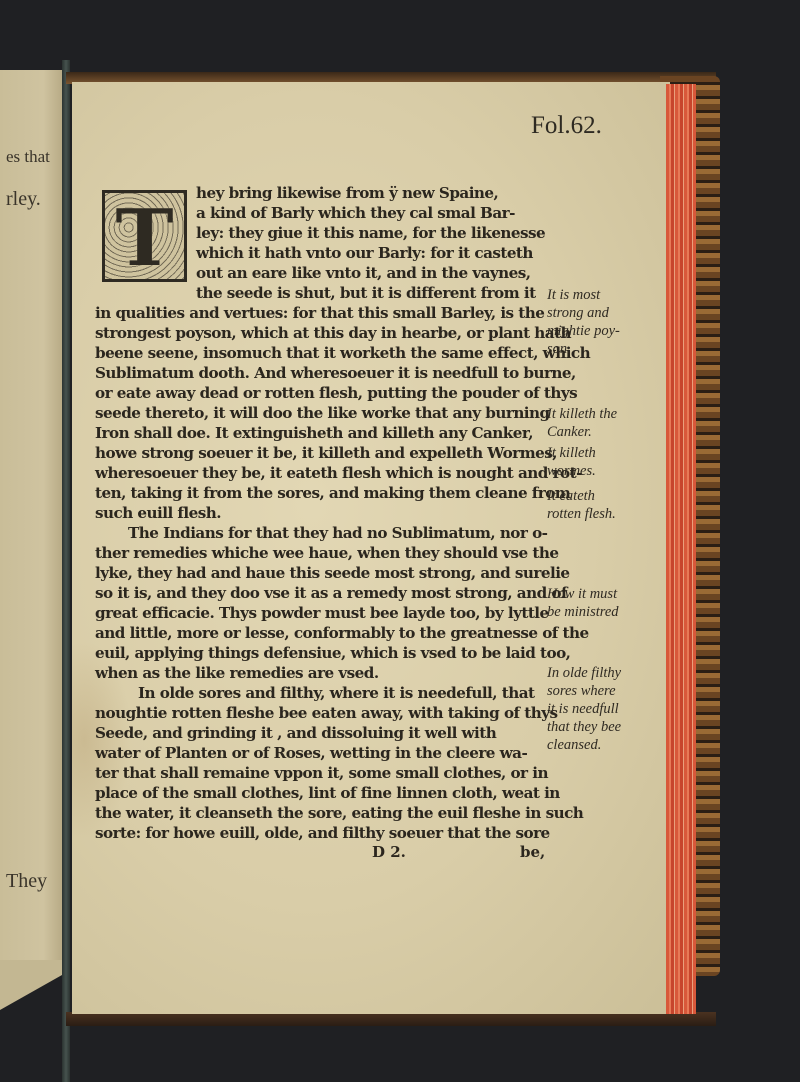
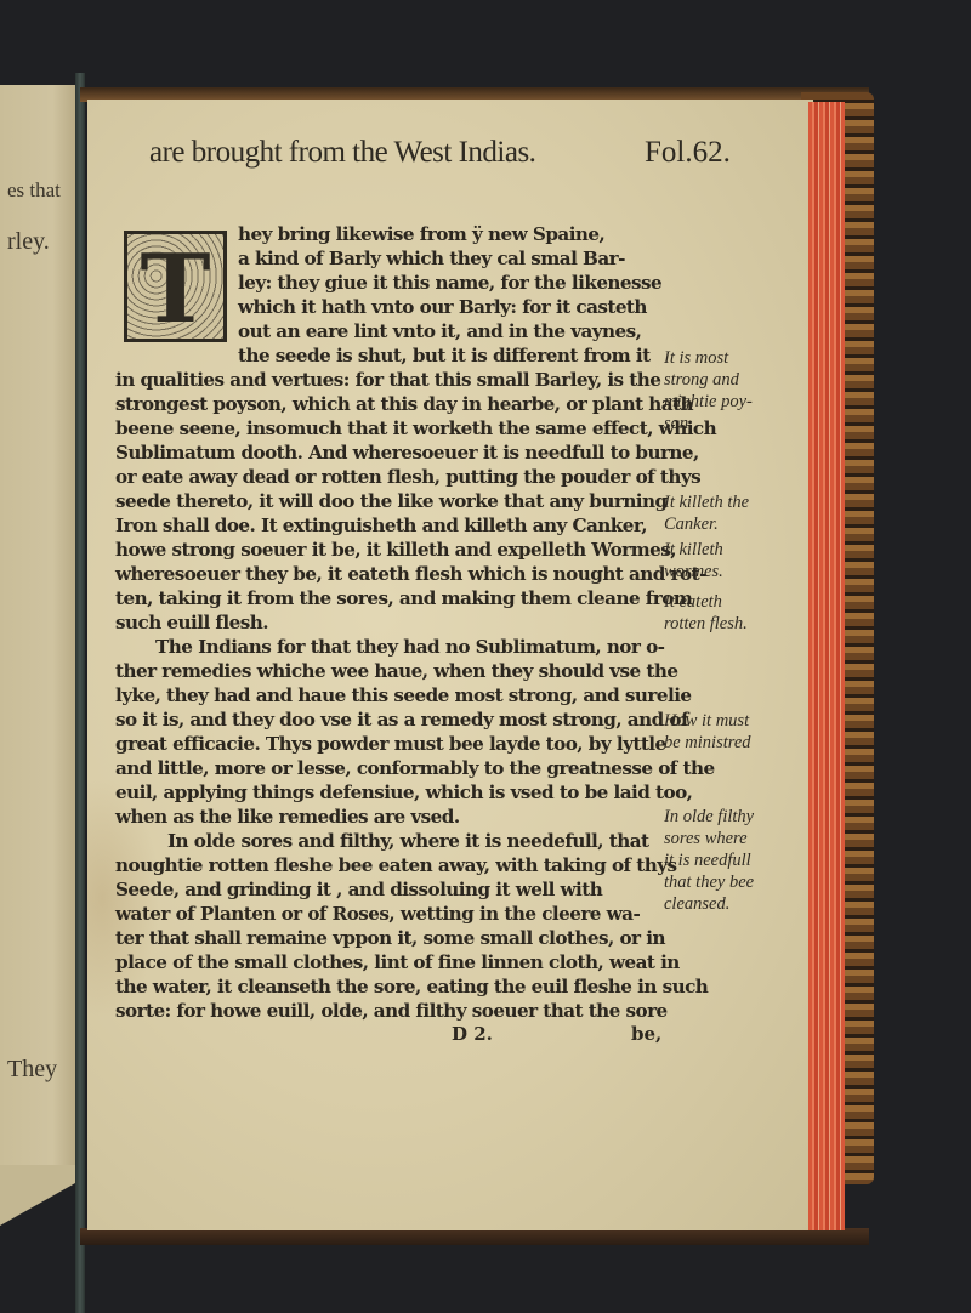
  es that
  rley.
  They
+ are brought from the West Indias.
  Fol.62.
  T
  hey bring likewise from ÿ new Spaine,
  a kind of Barly which they cal smal Bar-
  ley: they giue it this name, for the likenesse
  which it hath vnto our Barly: for it casteth
- out an eare like vnto it, and in the vaynes,
+ out an eare lint vnto it, and in the vaynes,
  the seede is shut, but it is different from it
  in qualities and vertues: for that this small Barley, is the
  strongest poyson, which at this day in hearbe, or plant hath
  beene seene, insomuch that it worketh the same effect, which
  Sublimatum dooth. And wheresoeuer it is needfull to burne,
  or eate away dead or rotten flesh, putting the pouder of thys
  seede thereto, it will doo the like worke that any burning
  Iron shall doe. It extinguisheth and killeth any Canker,
  howe strong soeuer it be, it killeth and expelleth Wormes,
  wheresoeuer they be, it eateth flesh which is nought and rot-
  ten, taking it from the sores, and making them cleane from
  such euill flesh.
  The Indians for that they had no Sublimatum, nor o-
  ther remedies whiche wee haue, when they should vse the
  lyke, they had and haue this seede most strong, and surelie
  so it is, and they doo vse it as a remedy most strong, and of
  great efficacie. Thys powder must bee layde too, by lyttle
  and little, more or lesse, conformably to the greatnesse of the
  euil, applying things defensiue, which is vsed to be laid too,
  when as the like remedies are vsed.
  In olde sores and filthy, where it is needefull, that
  noughtie rotten fleshe bee eaten away, with taking of thys
  Seede, and grinding it , and dissoluing it well with
  water of Planten or of Roses, wetting in the cleere wa-
  ter that shall remaine vppon it, some small clothes, or in
  place of the small clothes, lint of fine linnen cloth, weat in
  the water, it cleanseth the sore, eating the euil fleshe in such
  sorte: for howe euill, olde, and filthy soeuer that the sore
  It is most
  strong and
  mightie poy-
  son.
  It killeth the
  Canker.
  It killeth
  wormes.
  It eateth
  rotten flesh.
  How it must
  be ministred
  In olde filthy
  sores where
  it is needfull
  that they bee
  cleansed.
  D 2.
  be,
